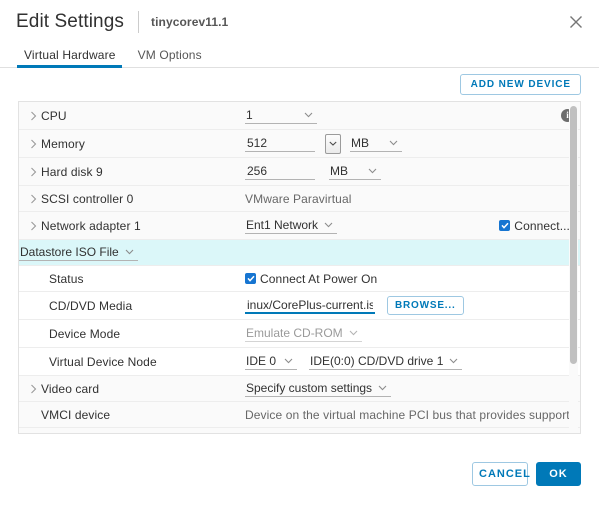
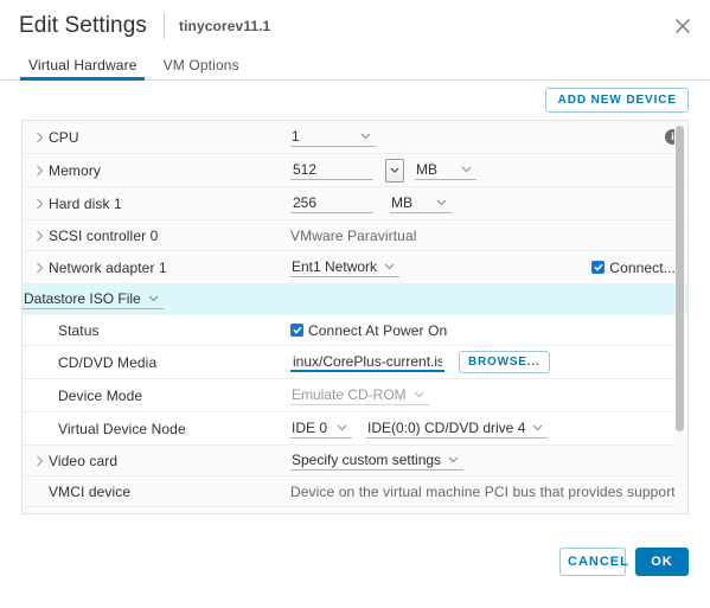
  Edit Settings
  tinycorev11.1
  Virtual Hardware
  VM Options
  ADD NEW DEVICE
  CPU
  1
  i
  Memory
  512
  MB
- Hard disk 9
+ Hard disk 1
  256
  MB
  SCSI controller 0
  VMware Paravirtual
  Network adapter 1
  Ent1 Network
  Connect..
  Datastore ISO File
  Status
  Connect At Power On
  CD/DVD Media
  inux/CorePlus-current.is
  BROWSE...
  Device Mode
  Emulate CD-ROM
  Virtual Device Node
  IDE 0
- IDE(0:0) CD/DVD drive 1
+ IDE(0:0) CD/DVD drive 4
  Video card
  Specify custom settings
  VMCI device
  Device on the virtual machine PCI bus that provides suppor
  CANCEL
  OK
